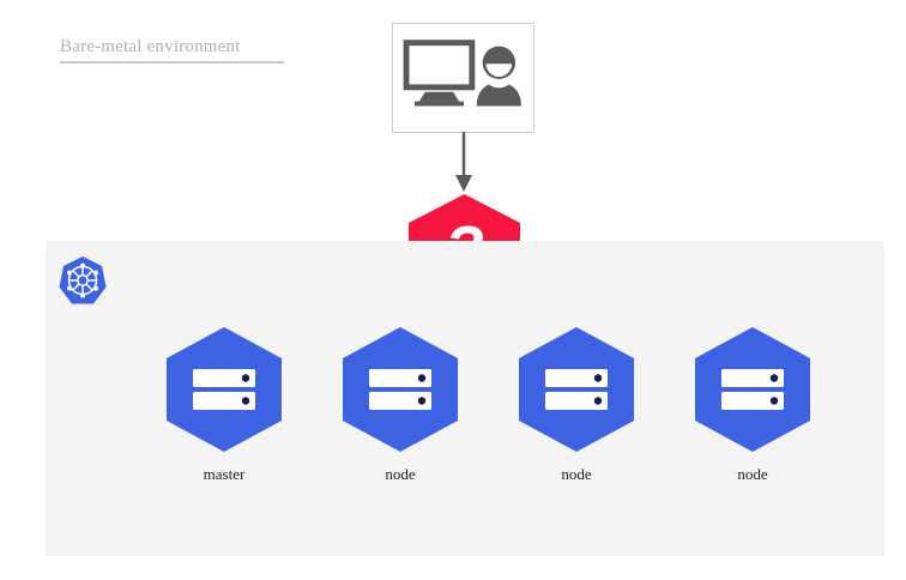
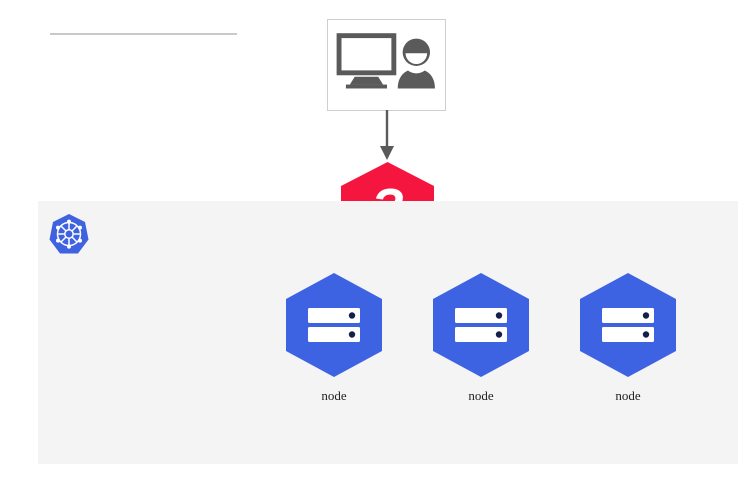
- Bare-metal environment
- master
  node
  node
  node
